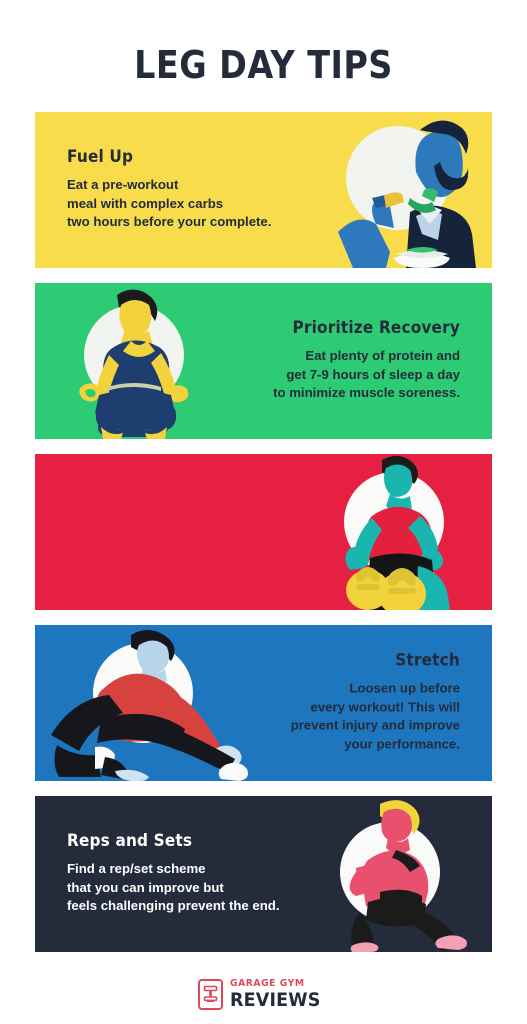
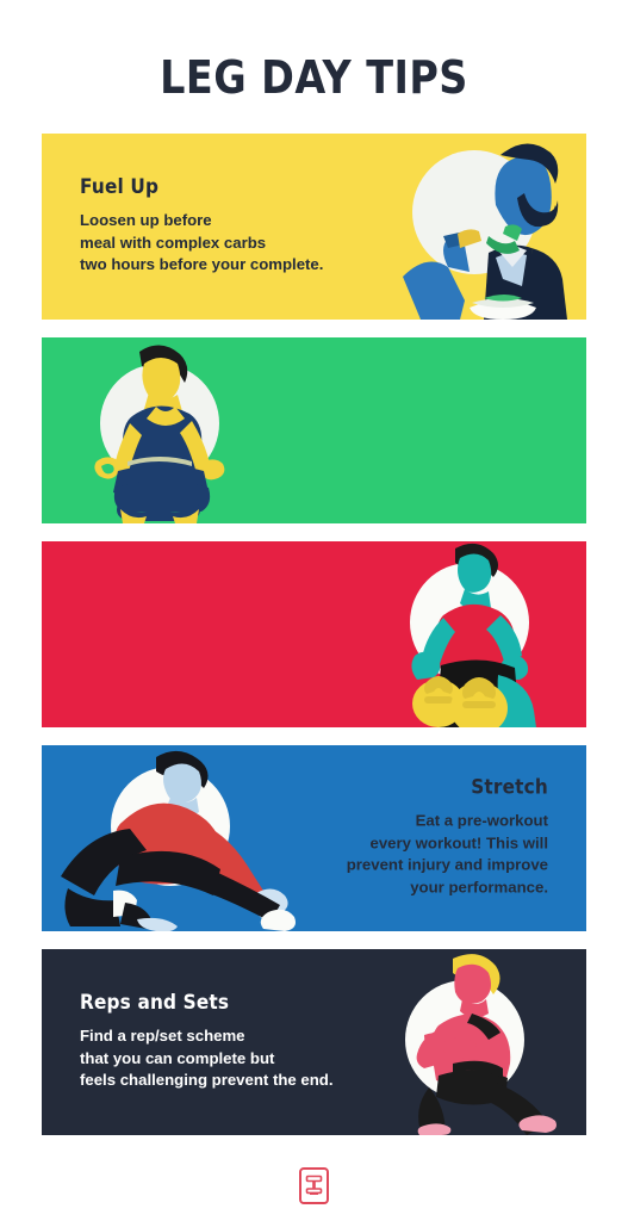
  LEG DAY TIPS
  Fuel Up
- Eat a pre-workout
+ Loosen up before
  meal with complex carbs
  two hours before your complete.
- Prioritize Recovery
- Eat plenty of protein and
- get 7-9 hours of sleep a day
- to minimize muscle soreness.
  Stretch
- Loosen up before
+ Eat a pre-workout
  every workout! This will
  prevent injury and improve
  your performance.
  Reps and Sets
  Find a rep/set scheme
- that you can improve but
+ that you can complete but
  feels challenging prevent the end.
- GARAGE GYM
- REVIEWS
